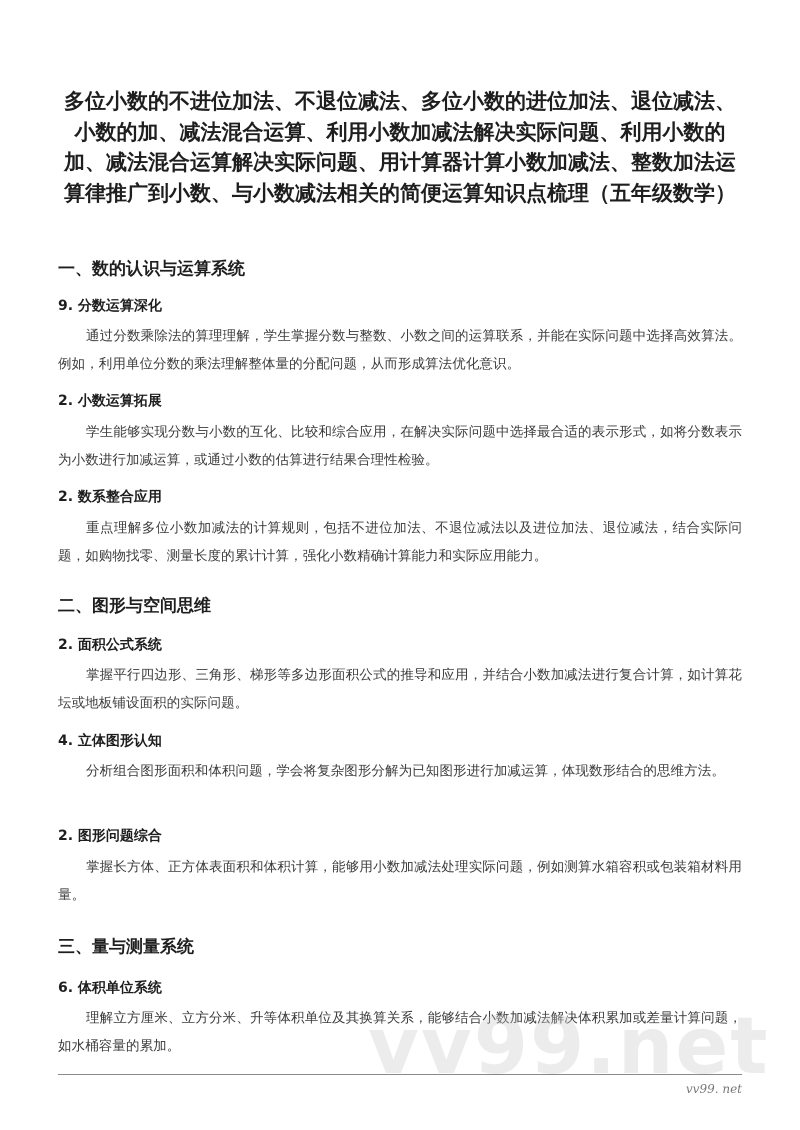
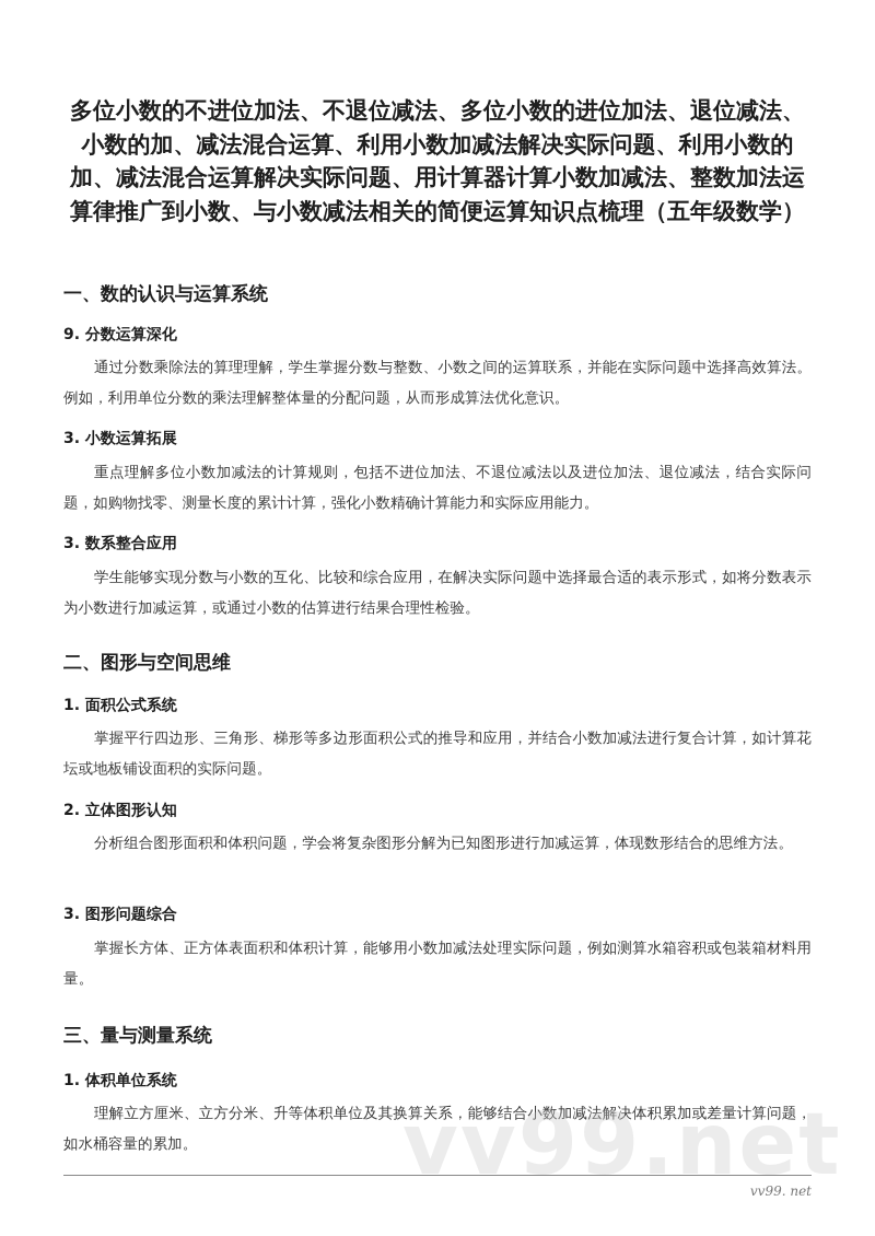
  多位小数的不进位加法、不退位减法、多位小数的进位加法、退位减法、小数的加、减法混合运算、利用小数加减法解决实际问题、利用小数的加、减法混合运算解决实际问题、用计算器计算小数加减法、整数加法运算律推广到小数、与小数减法相关的简便运算知识点梳理（五年级数学）
  一、数的认识与运算系统
  9. 分数运算深化
  通过分数乘除法的算理理解，学生掌握分数与整数、小数之间的运算联系，并能在实际问题中选择高效算法。例如，利用单位分数的乘法理解整体量的分配问题，从而形成算法优化意识。
- 2. 小数运算拓展
+ 3. 小数运算拓展
- 学生能够实现分数与小数的互化、比较和综合应用，在解决实际问题中选择最合适的表示形式，如将分数表示为小数进行加减运算，或通过小数的估算进行结果合理性检验。
+ 重点理解多位小数加减法的计算规则，包括不进位加法、不退位减法以及进位加法、退位减法，结合实际问题，如购物找零、测量长度的累计计算，强化小数精确计算能力和实际应用能力。
- 2. 数系整合应用
+ 3. 数系整合应用
- 重点理解多位小数加减法的计算规则，包括不进位加法、不退位减法以及进位加法、退位减法，结合实际问题，如购物找零、测量长度的累计计算，强化小数精确计算能力和实际应用能力。
+ 学生能够实现分数与小数的互化、比较和综合应用，在解决实际问题中选择最合适的表示形式，如将分数表示为小数进行加减运算，或通过小数的估算进行结果合理性检验。
  二、图形与空间思维
- 2. 面积公式系统
+ 1. 面积公式系统
  掌握平行四边形、三角形、梯形等多边形面积公式的推导和应用，并结合小数加减法进行复合计算，如计算花坛或地板铺设面积的实际问题。
- 4. 立体图形认知
+ 2. 立体图形认知
  分析组合图形面积和体积问题，学会将复杂图形分解为已知图形进行加减运算，体现数形结合的思维方法。
- 2. 图形问题综合
+ 3. 图形问题综合
  掌握长方体、正方体表面积和体积计算，能够用小数加减法处理实际问题，例如测算水箱容积或包装箱材料用量。
  三、量与测量系统
- 6. 体积单位系统
+ 1. 体积单位系统
  理解立方厘米、立方分米、升等体积单位及其换算关系，能够结合小数加减法解决体积累加或差量计算问题，如水桶容量的累加。
  vv99. net
  vv99.net
